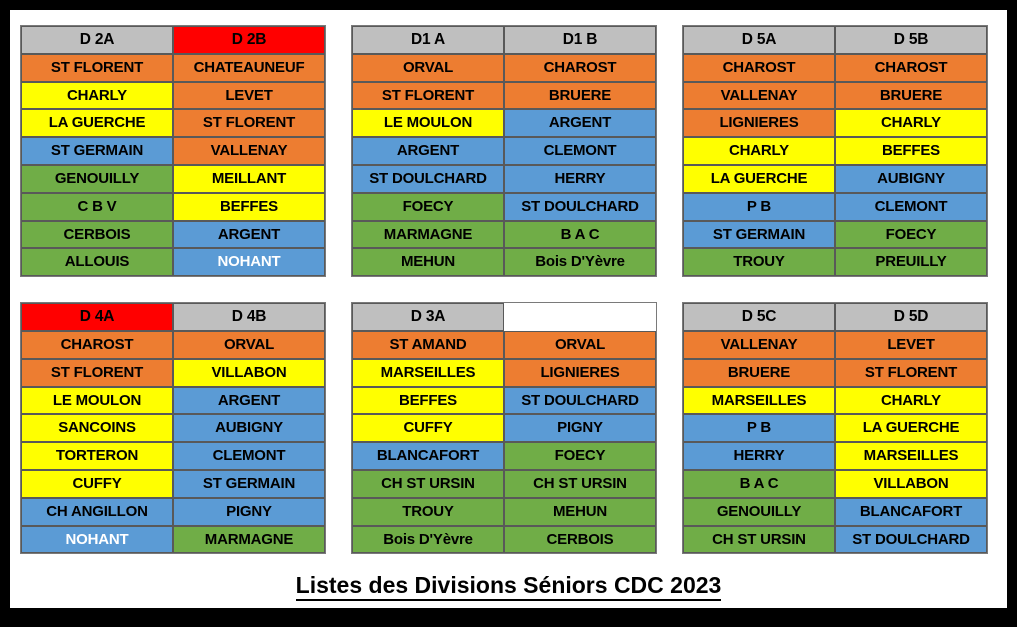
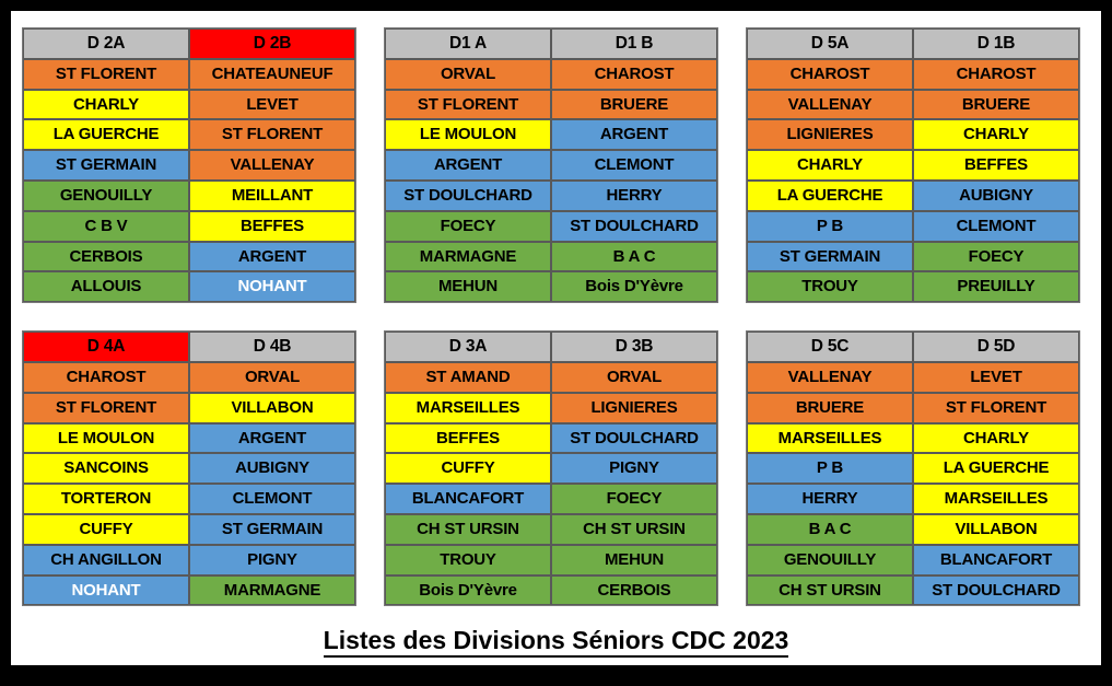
  D 2A
  D 2B
  ST FLORENT
  CHATEAUNEUF
  CHARLY
  LEVET
  LA GUERCHE
  ST FLORENT
  ST GERMAIN
  VALLENAY
  GENOUILLY
  MEILLANT
  C B V
  BEFFES
  CERBOIS
  ARGENT
  ALLOUIS
  NOHANT
  D1 A
  D1 B
  ORVAL
  CHAROST
  ST FLORENT
  BRUERE
  LE MOULON
  ARGENT
  ARGENT
  CLEMONT
  ST DOULCHARD
  HERRY
  FOECY
  ST DOULCHARD
  MARMAGNE
  B A C
  MEHUN
  Bois D'Yèvre
  D 5A
- D 5B
+ D 1B
  CHAROST
  CHAROST
  VALLENAY
  BRUERE
  LIGNIERES
  CHARLY
  CHARLY
  BEFFES
  LA GUERCHE
  AUBIGNY
  P B
  CLEMONT
  ST GERMAIN
  FOECY
  TROUY
  PREUILLY
  D 4A
  D 4B
  CHAROST
  ORVAL
  ST FLORENT
  VILLABON
  LE MOULON
  ARGENT
  SANCOINS
  AUBIGNY
  TORTERON
  CLEMONT
  CUFFY
  ST GERMAIN
  CH ANGILLON
  PIGNY
  NOHANT
  MARMAGNE
  D 3A
+ D 3B
  ST AMAND
  ORVAL
  MARSEILLES
  LIGNIERES
  BEFFES
  ST DOULCHARD
  CUFFY
  PIGNY
  BLANCAFORT
  FOECY
  CH ST URSIN
  CH ST URSIN
  TROUY
  MEHUN
  Bois D'Yèvre
  CERBOIS
  D 5C
  D 5D
  VALLENAY
  LEVET
  BRUERE
  ST FLORENT
  MARSEILLES
  CHARLY
  P B
  LA GUERCHE
  HERRY
  MARSEILLES
  B A C
  VILLABON
  GENOUILLY
  BLANCAFORT
  CH ST URSIN
  ST DOULCHARD
  Listes des Divisions Séniors CDC 2023
